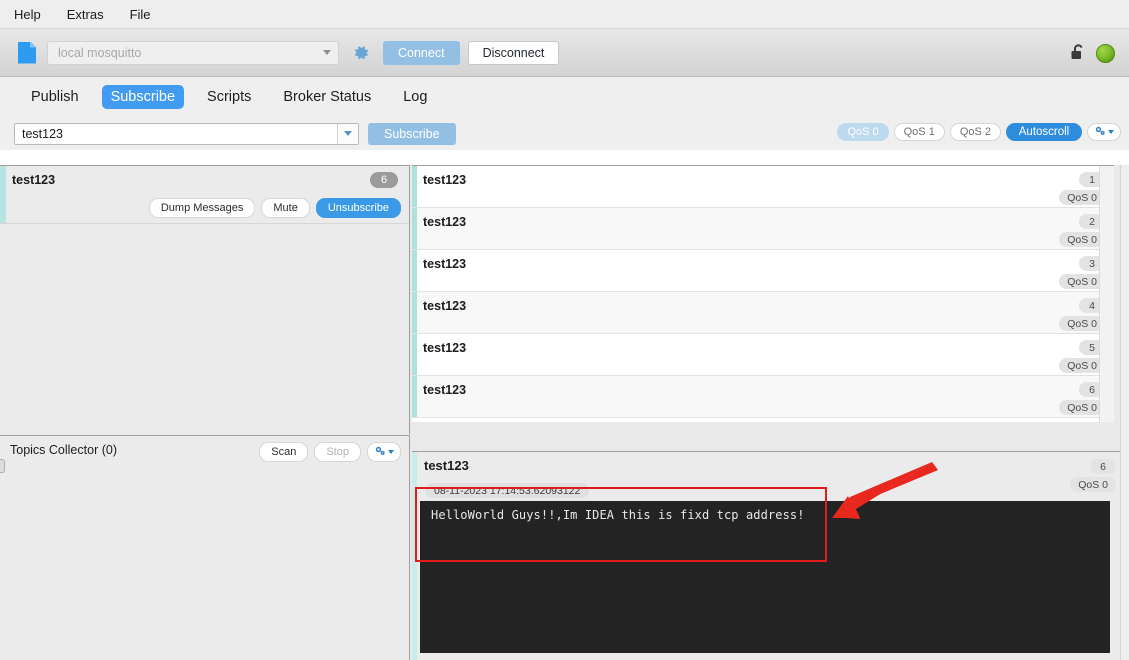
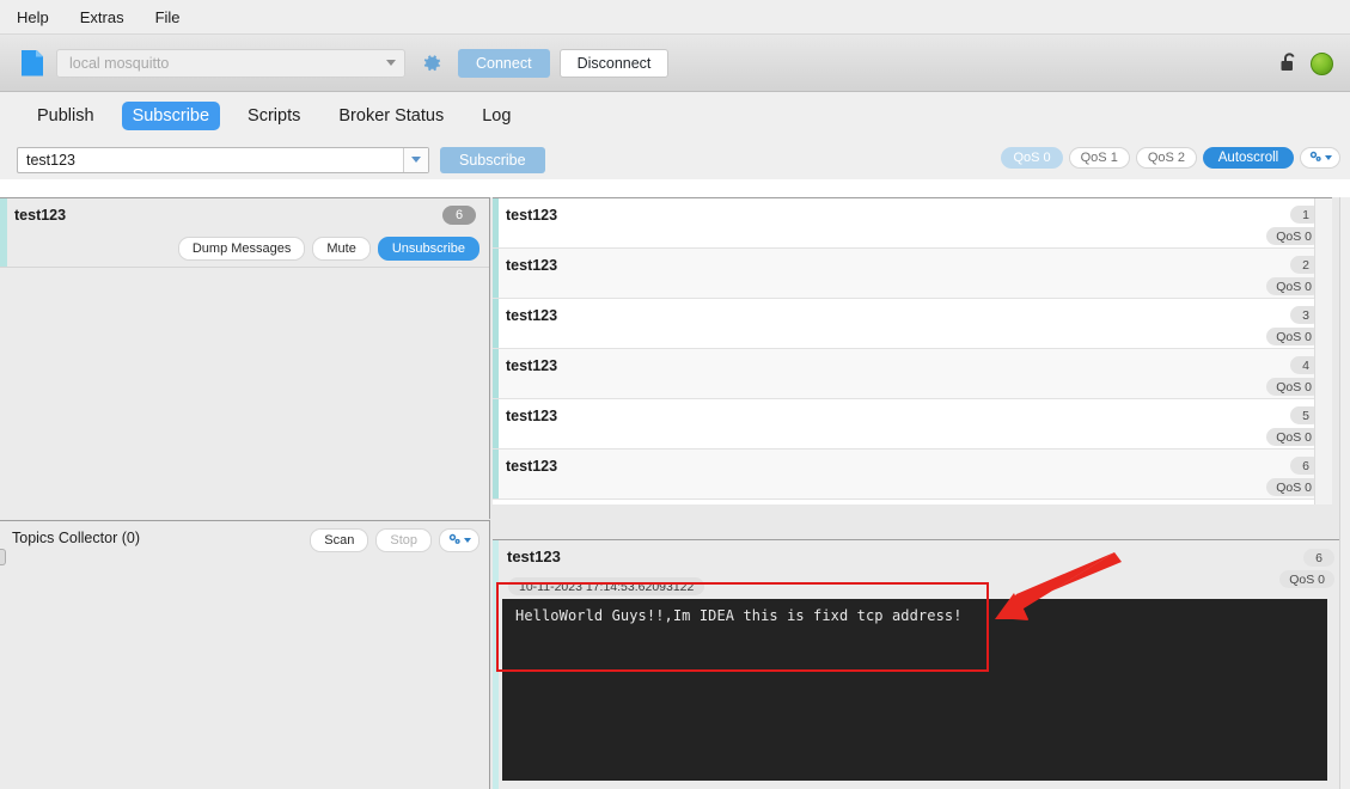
  Help
  Extras
  File
  local mosquitto
  Connect
  Disconnect
  Publish
  Subscribe
  Scripts
  Broker Status
  Log
  test123
  Subscribe
  QoS 0
  QoS 1
  QoS 2
  Autoscroll
  test123
  6
  Dump Messages
  Mute
  Unsubscribe
  Topics Collector (0)
  Scan
  Stop
  test123
  1
  QoS 0
  test123
  2
  QoS 0
  test123
  3
  QoS 0
  test123
  4
  QoS 0
  test123
  5
  QoS 0
  test123
  6
  QoS 0
  test123
  6
  QoS 0
- 08-11-2023 17:14:53.62093122
+ 10-11-2023 17:14:53.62093122
  HelloWorld Guys!!,Im IDEA this is fixd tcp address!
